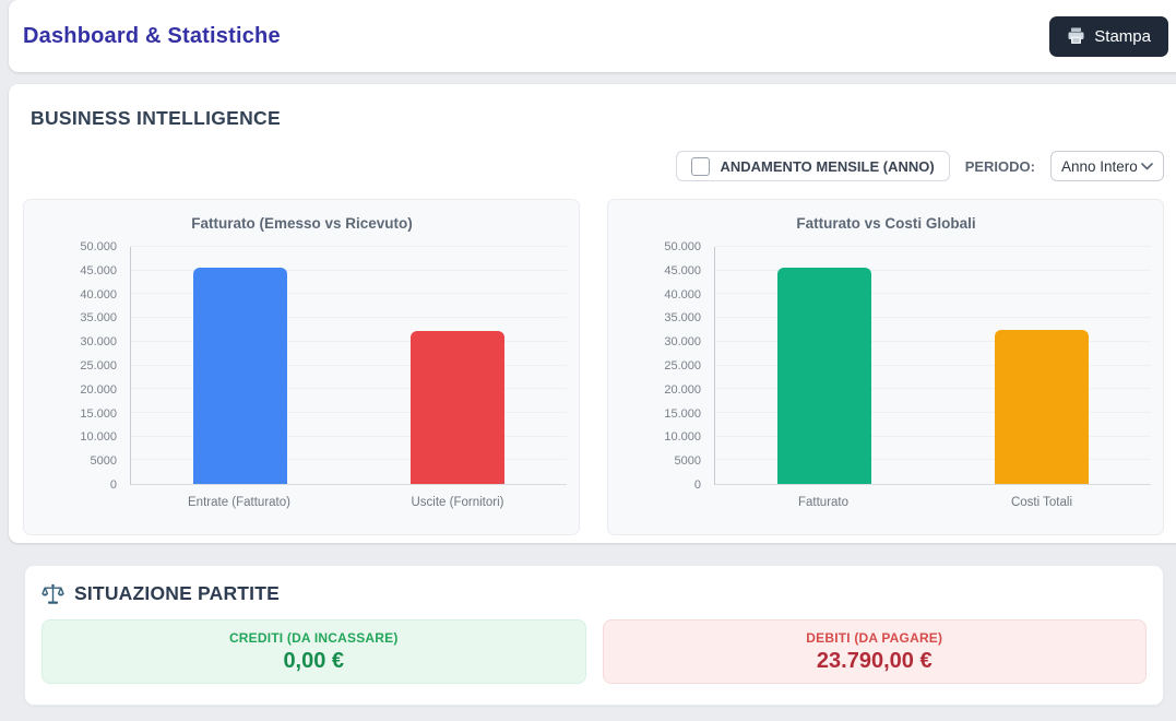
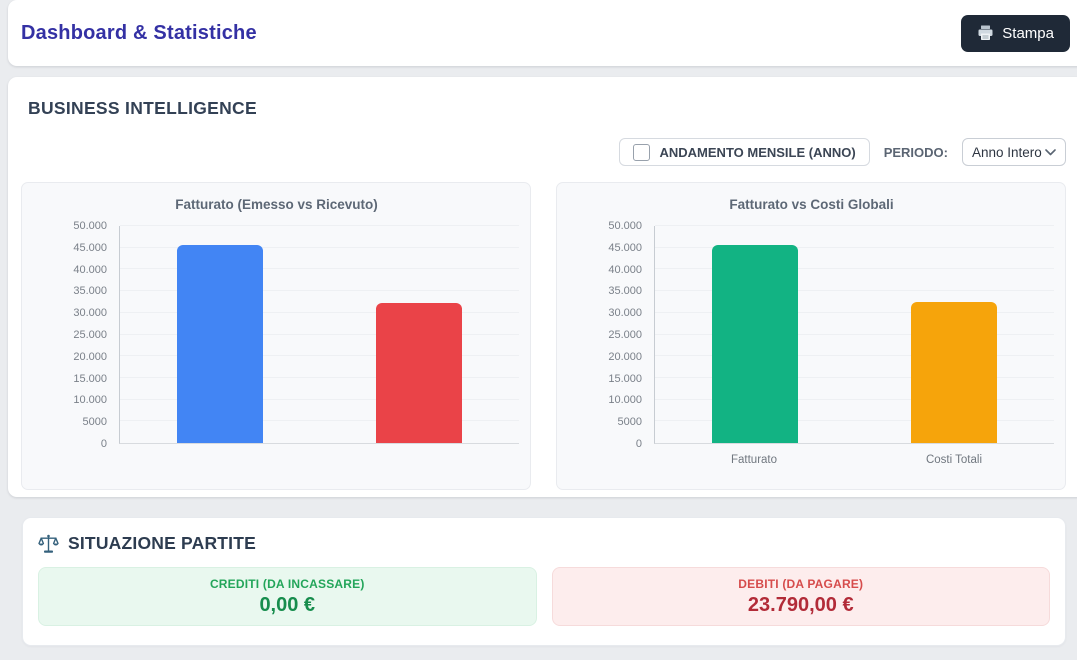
  Dashboard & Statistiche
  Stampa
  BUSINESS INTELLIGENCE
  ANDAMENTO MENSILE (ANNO)
  PERIODO:
  Anno Intero
  Fatturato (Emesso vs Ricevuto)
  0
  5000
  10.000
  15.000
  20.000
  25.000
  30.000
  35.000
  40.000
  45.000
  50.000
- Entrate (Fatturato)
- Uscite (Fornitori)
  Fatturato vs Costi Globali
  0
  5000
  10.000
  15.000
  20.000
  25.000
  30.000
  35.000
  40.000
  45.000
  50.000
  Fatturato
  Costi Totali
  SITUAZIONE PARTITE
  CREDITI (DA INCASSARE)
  0,00 €
  DEBITI (DA PAGARE)
  23.790,00 €
